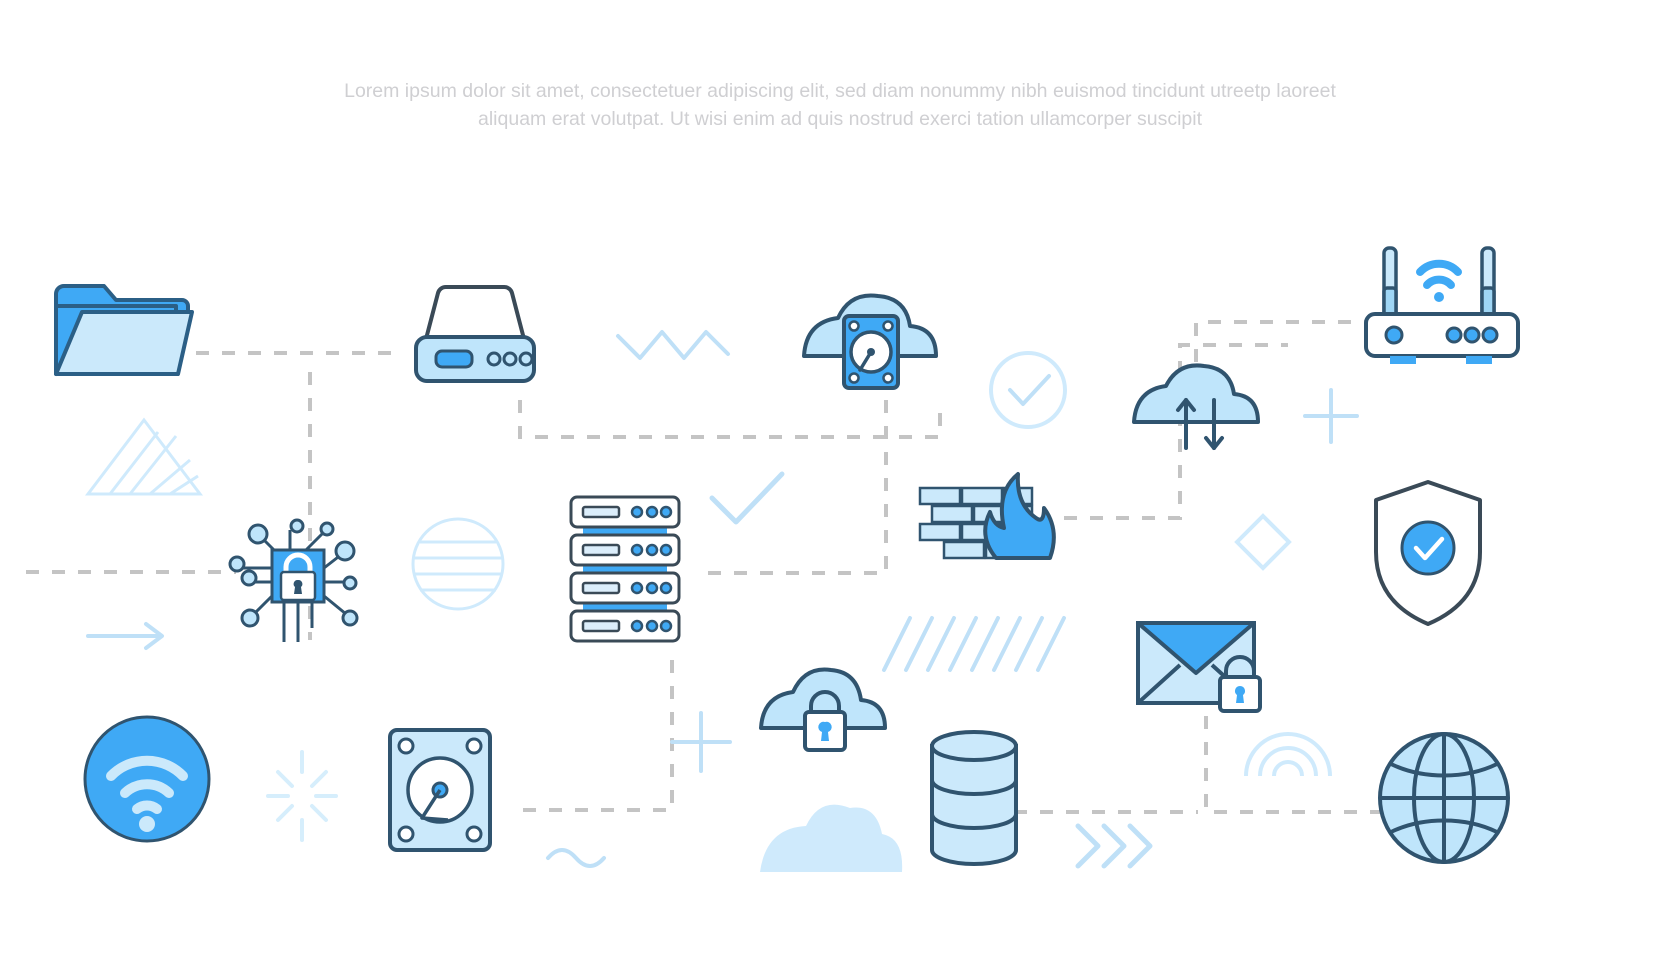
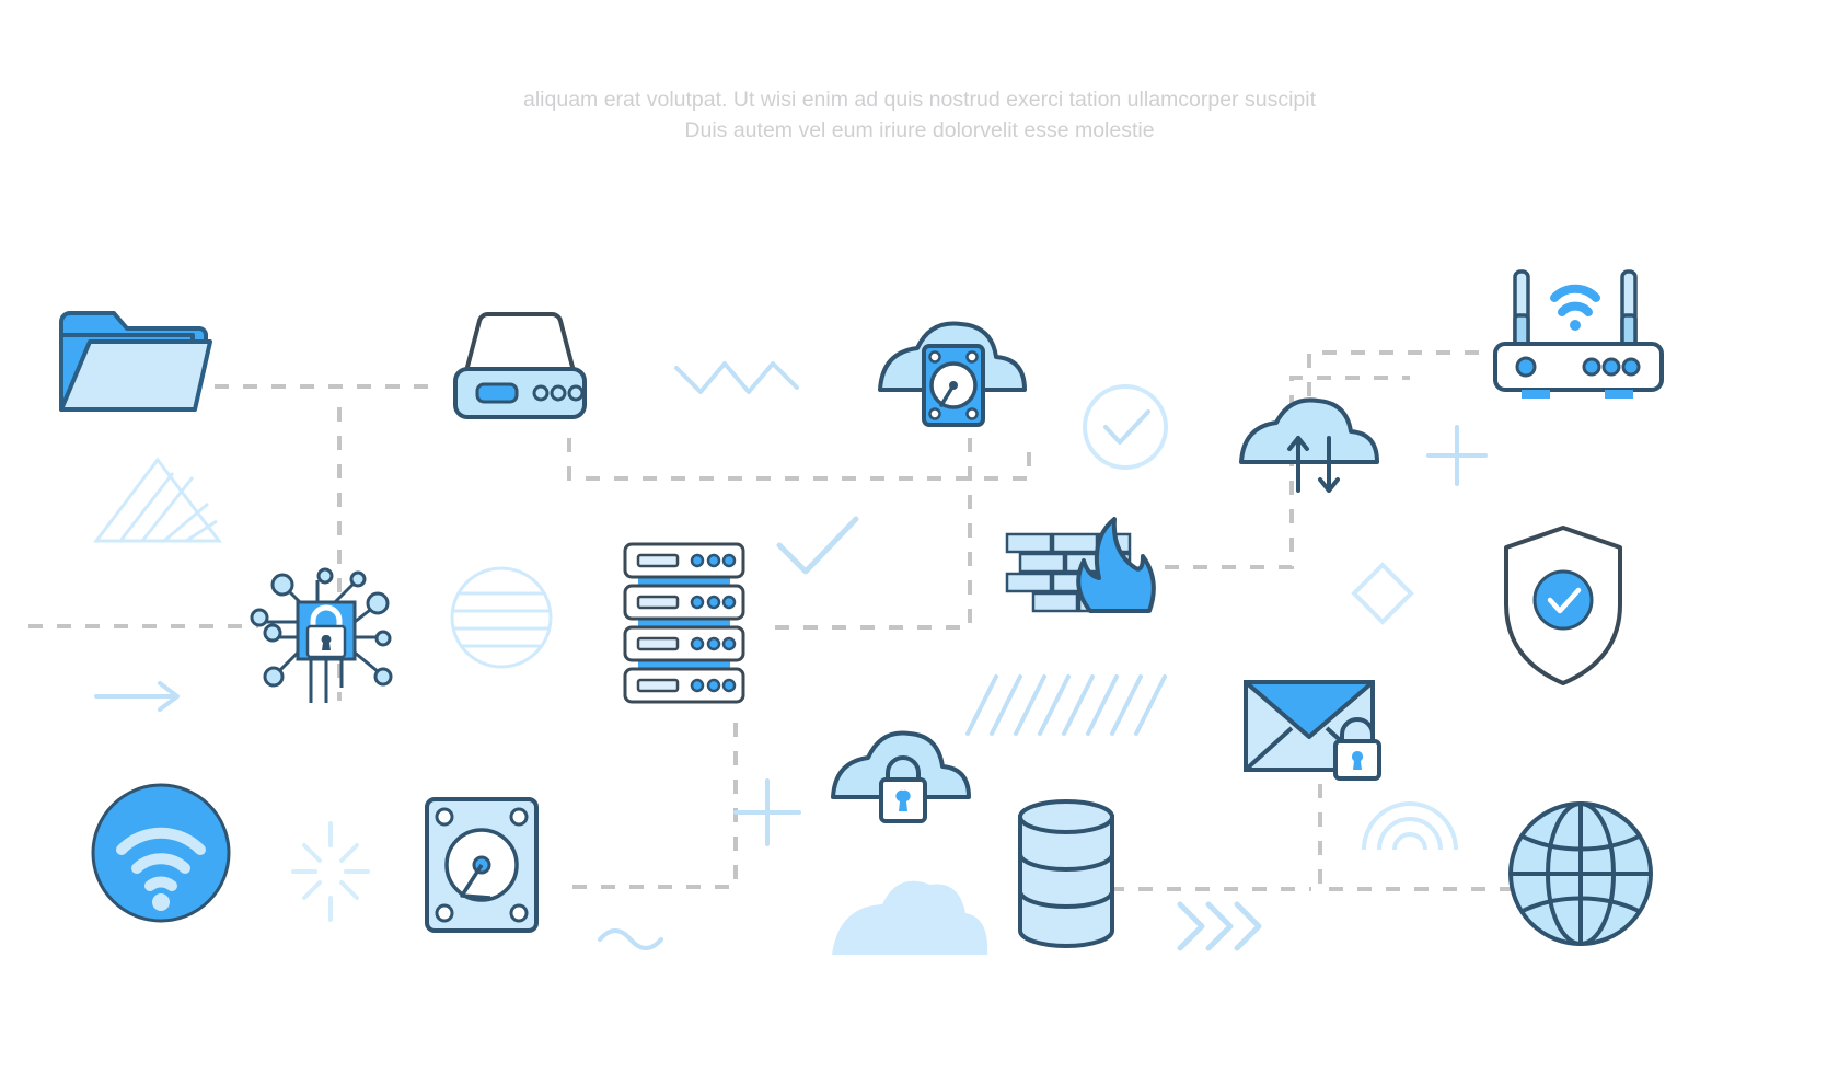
- Lorem ipsum dolor sit amet, consectetuer adipiscing elit, sed diam nonummy nibh euismod tincidunt utreetp laoreet
  aliquam erat volutpat. Ut wisi enim ad quis nostrud exerci tation ullamcorper suscipit
+ Duis autem vel eum iriure dolorvelit esse molestie
